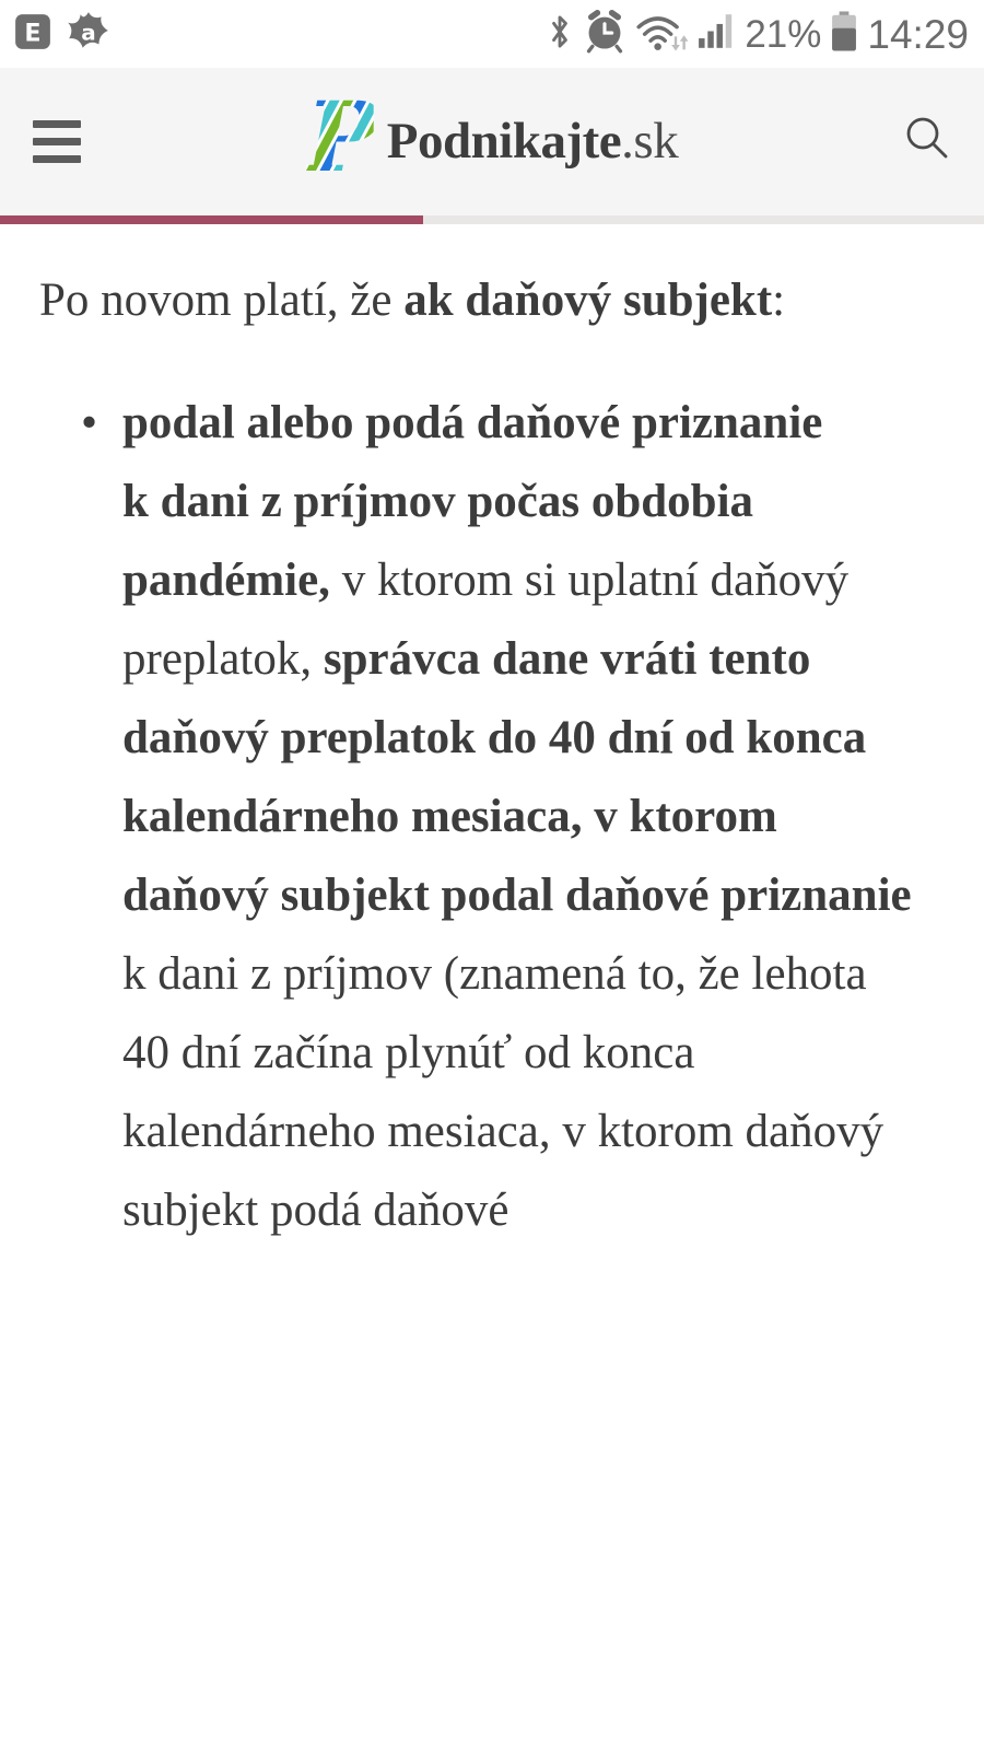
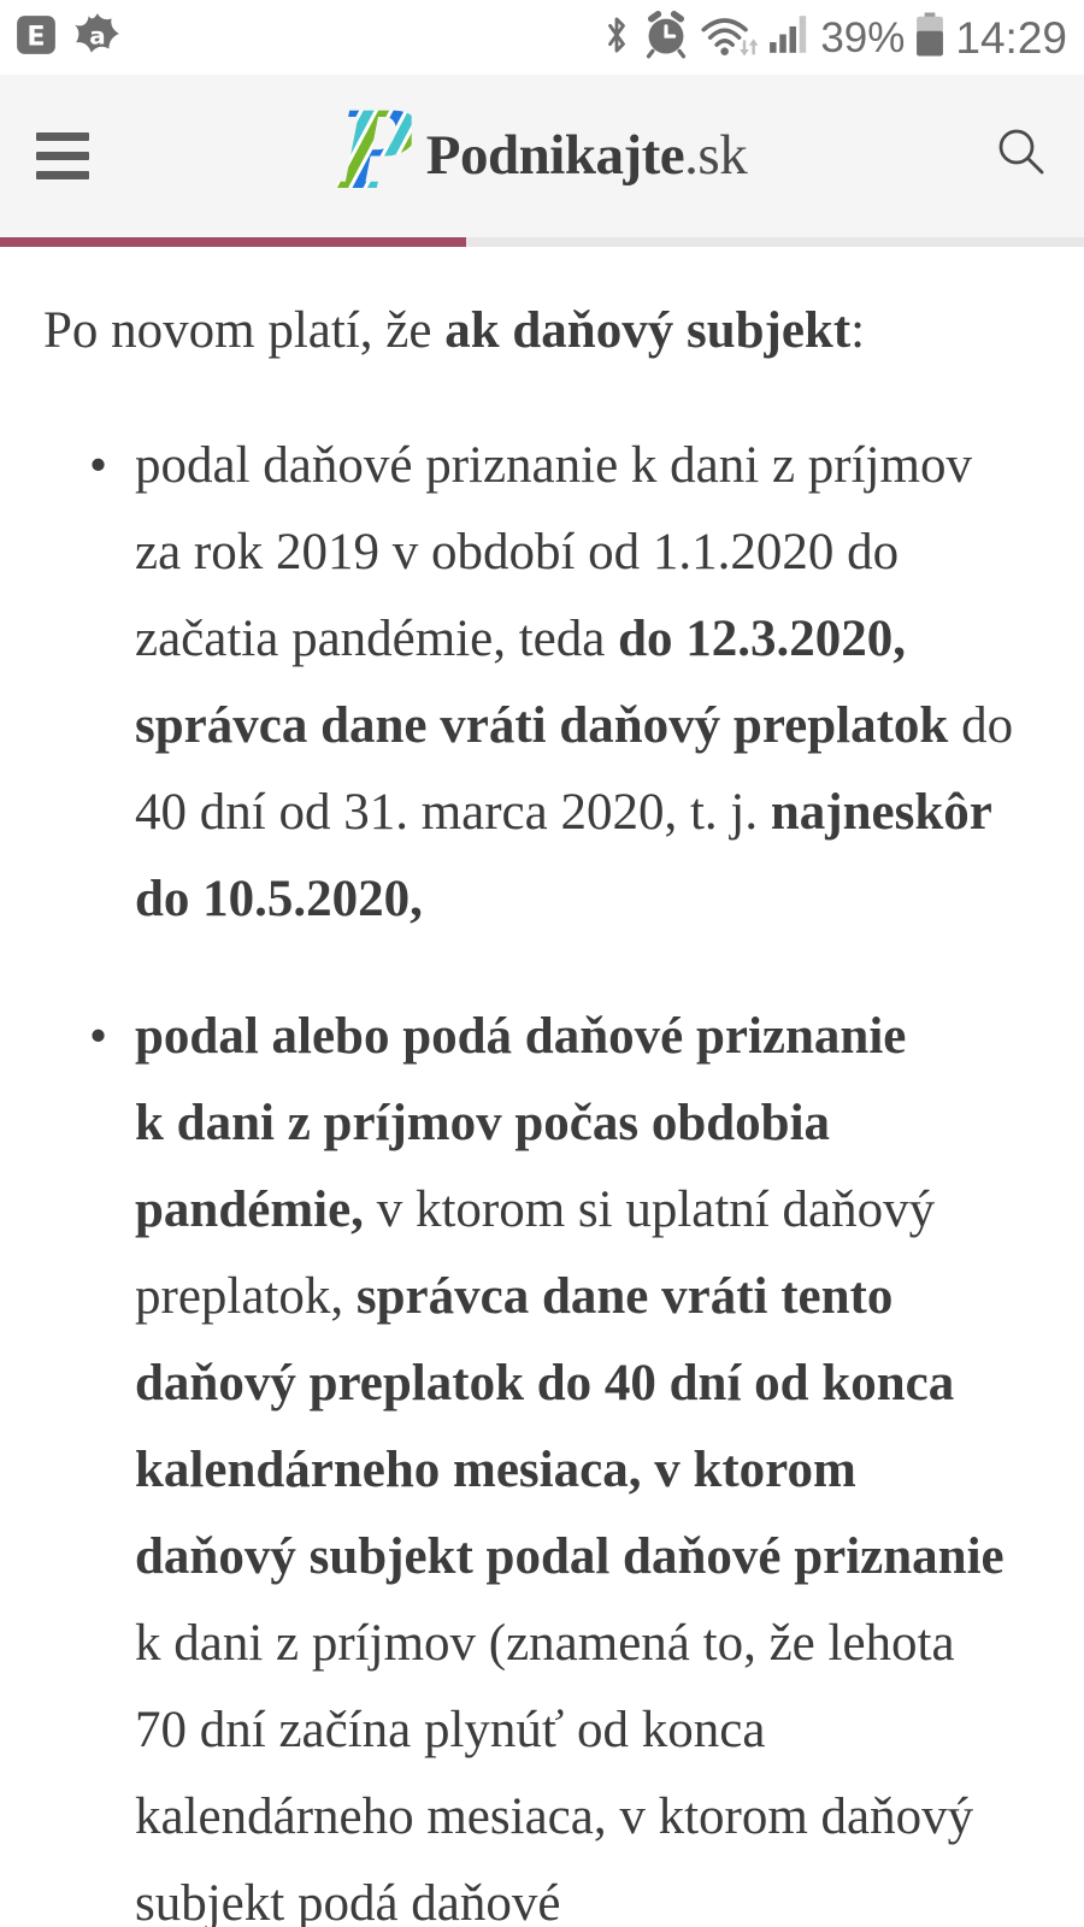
  E
  a
- 21%
+ 39%
  14:29
  Podnikajte.sk
  Po novom platí, že ak daňový subjekt:
+ podal daňové priznanie k dani z príjmov za rok 2019 v období od 1.1.2020 do začatia pandémie, teda do 12.3.2020, správca dane vráti daňový preplatok do 40 dní od 31. marca 2020, t. j. najneskôr do 10.5.2020,
- podal alebo podá daňové priznanie k dani z príjmov počas obdobia pandémie, v ktorom si uplatní daňový preplatok, správca dane vráti tento daňový preplatok do 40 dní od konca kalendárneho mesiaca, v ktorom daňový subjekt podal daňové priznanie k dani z príjmov (znamená to, že lehota 40 dní začína plynúť od konca kalendárneho mesiaca, v ktorom daňový subjekt podá daňové
+ podal alebo podá daňové priznanie k dani z príjmov počas obdobia pandémie, v ktorom si uplatní daňový preplatok, správca dane vráti tento daňový preplatok do 40 dní od konca kalendárneho mesiaca, v ktorom daňový subjekt podal daňové priznanie k dani z príjmov (znamená to, že lehota 70 dní začína plynúť od konca kalendárneho mesiaca, v ktorom daňový subjekt podá daňové
